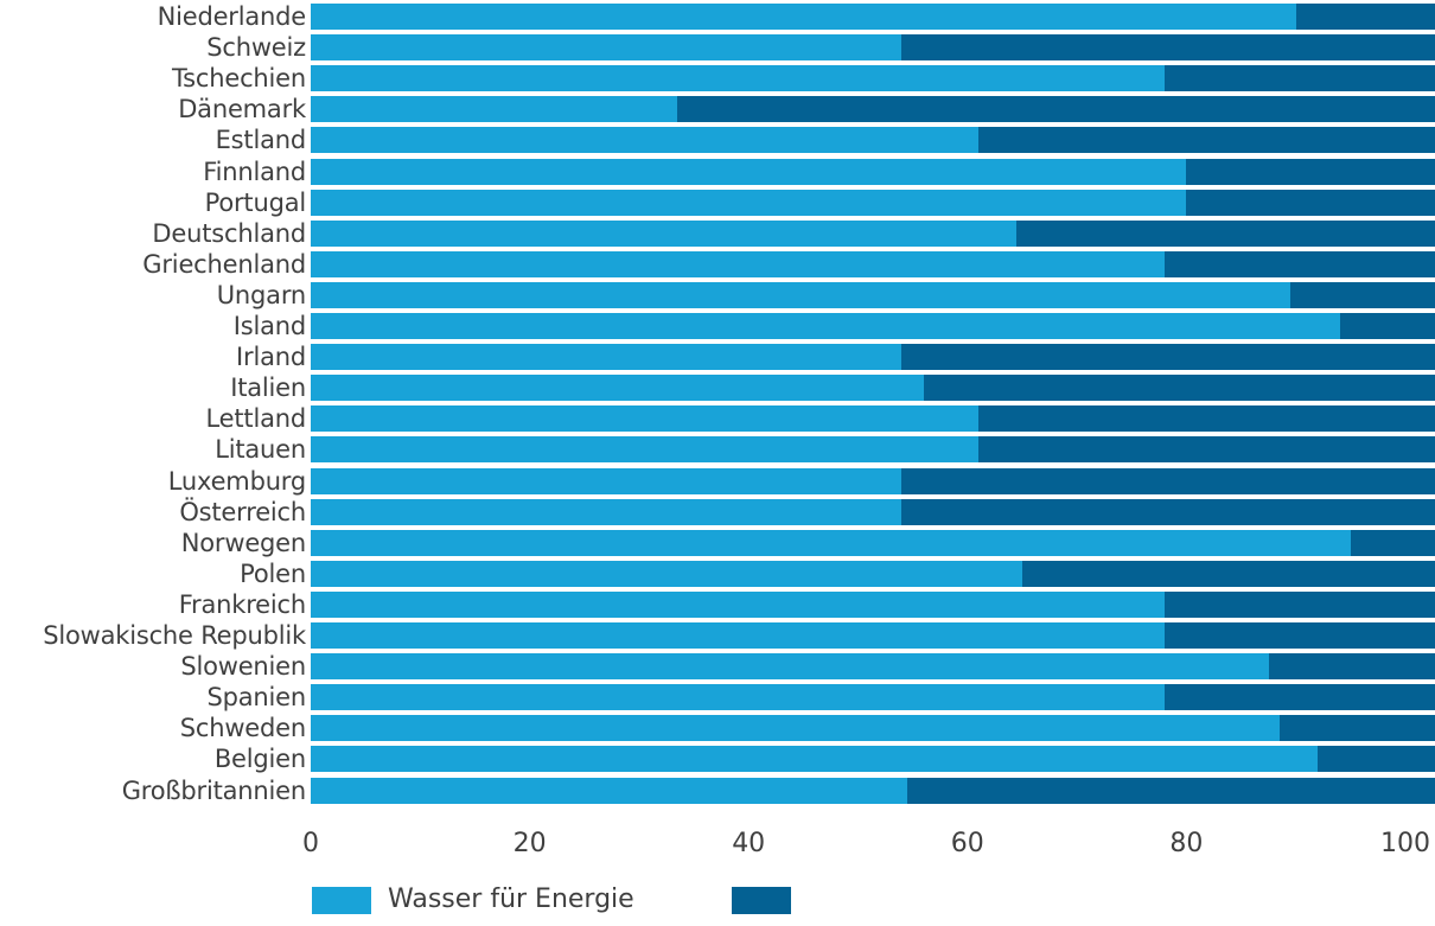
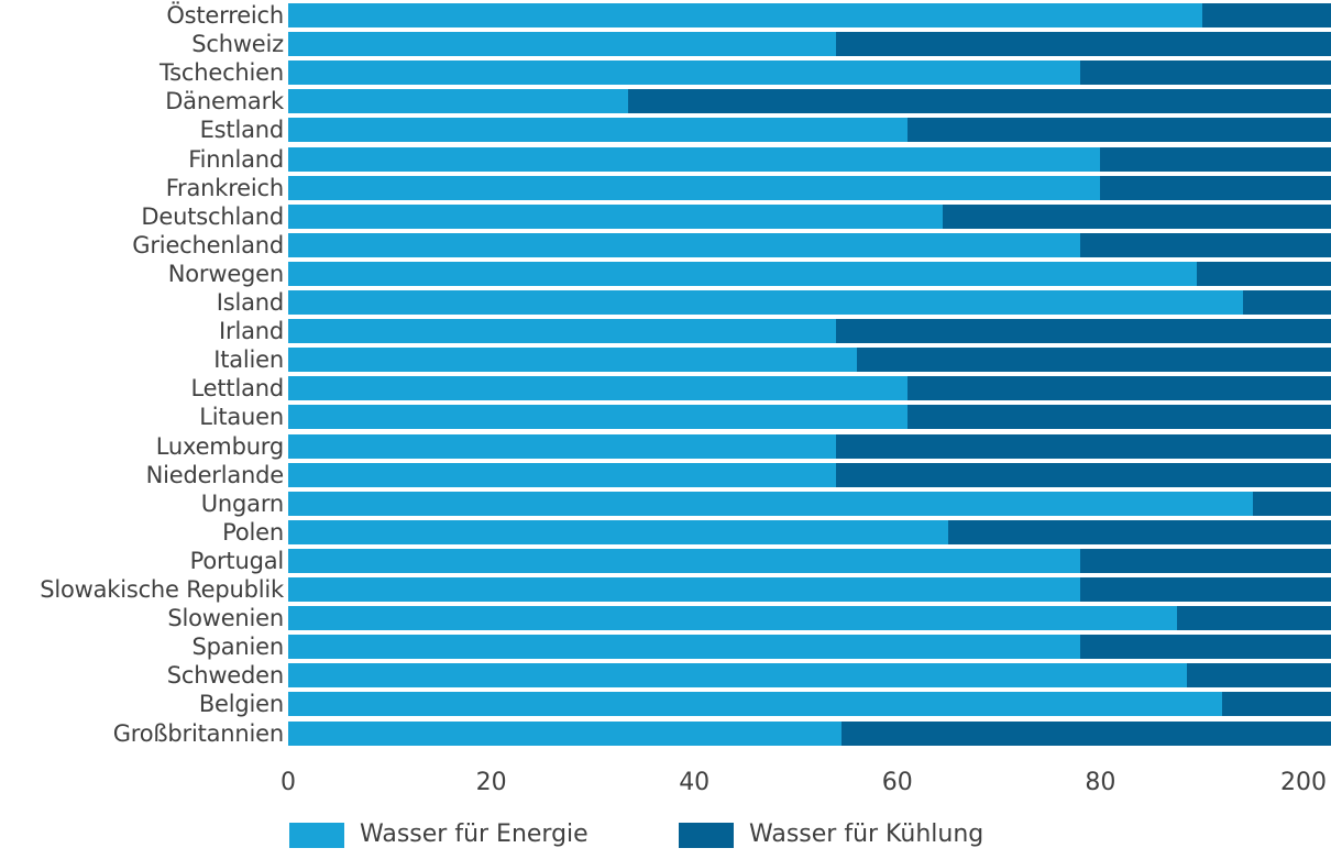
- Niederlande
+ Österreich
  Schweiz
  Tschechien
  Dänemark
  Estland
  Finnland
- Portugal
+ Frankreich
  Deutschland
  Griechenland
- Ungarn
+ Norwegen
  Island
  Irland
  Italien
  Lettland
  Litauen
  Luxemburg
- Österreich
+ Niederlande
- Norwegen
+ Ungarn
  Polen
- Frankreich
+ Portugal
  Slowakische Republik
  Slowenien
  Spanien
  Schweden
  Belgien
  Großbritannien
  0
  20
  40
  60
  80
- 100
+ 200
  Wasser für Energie
+ Wasser für Kühlung
